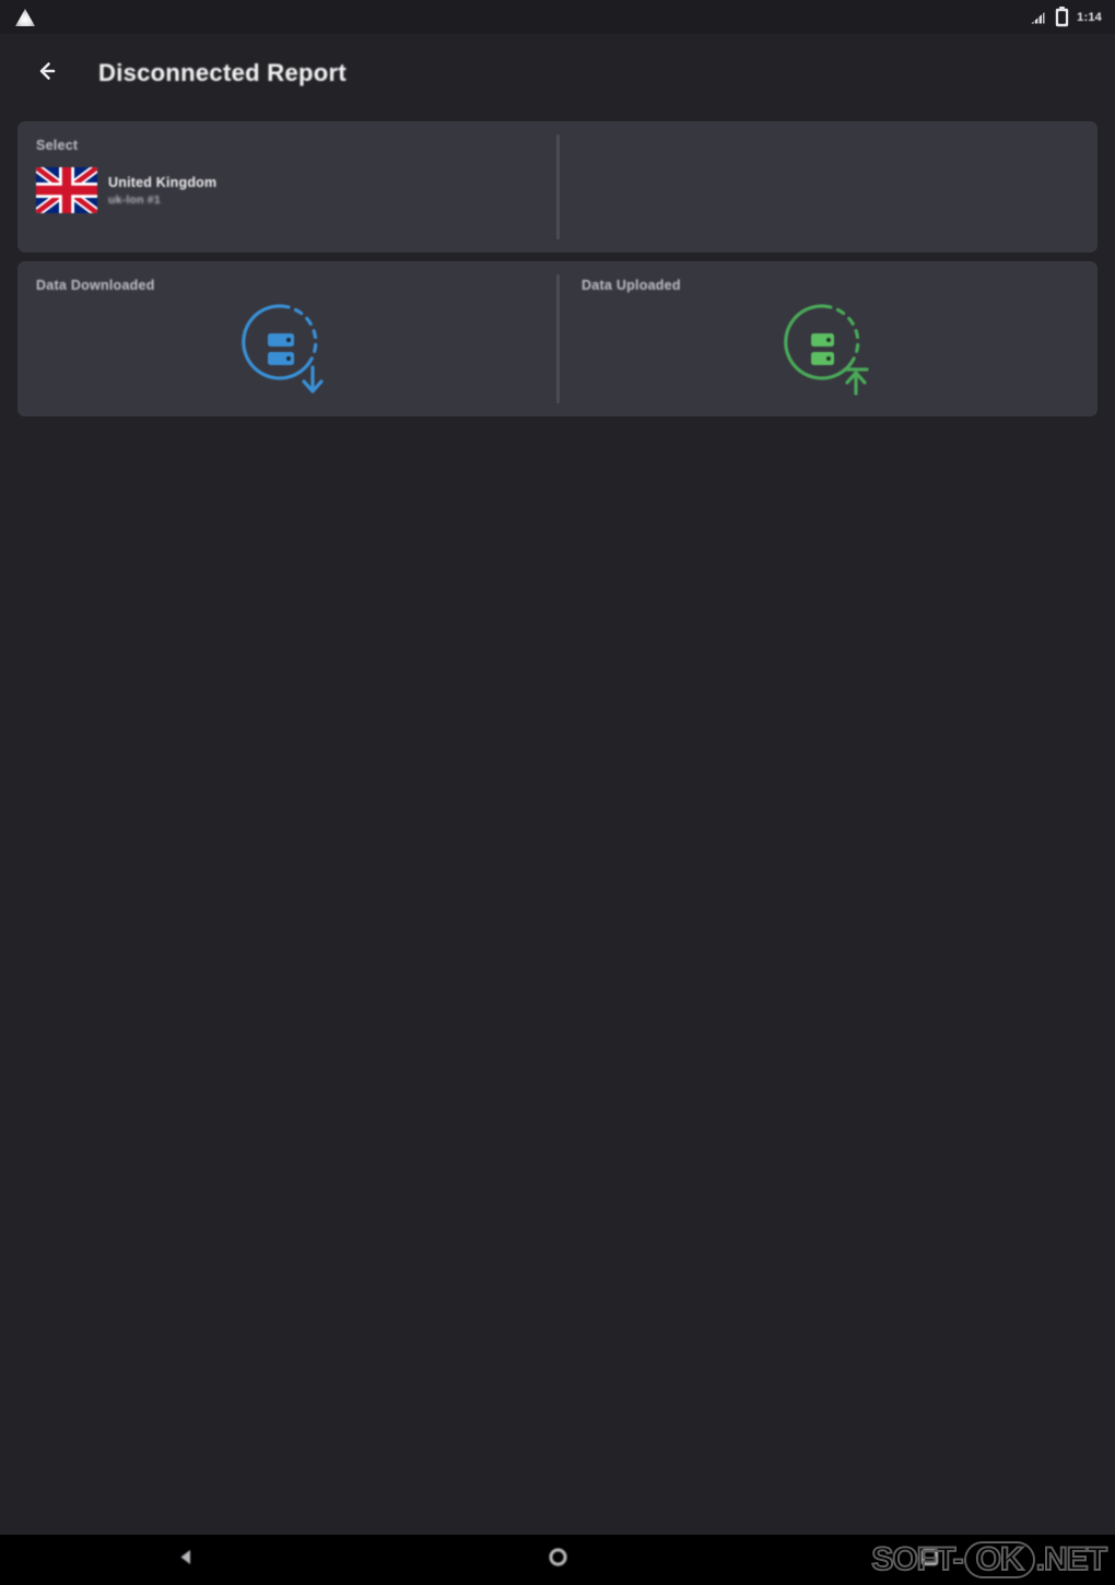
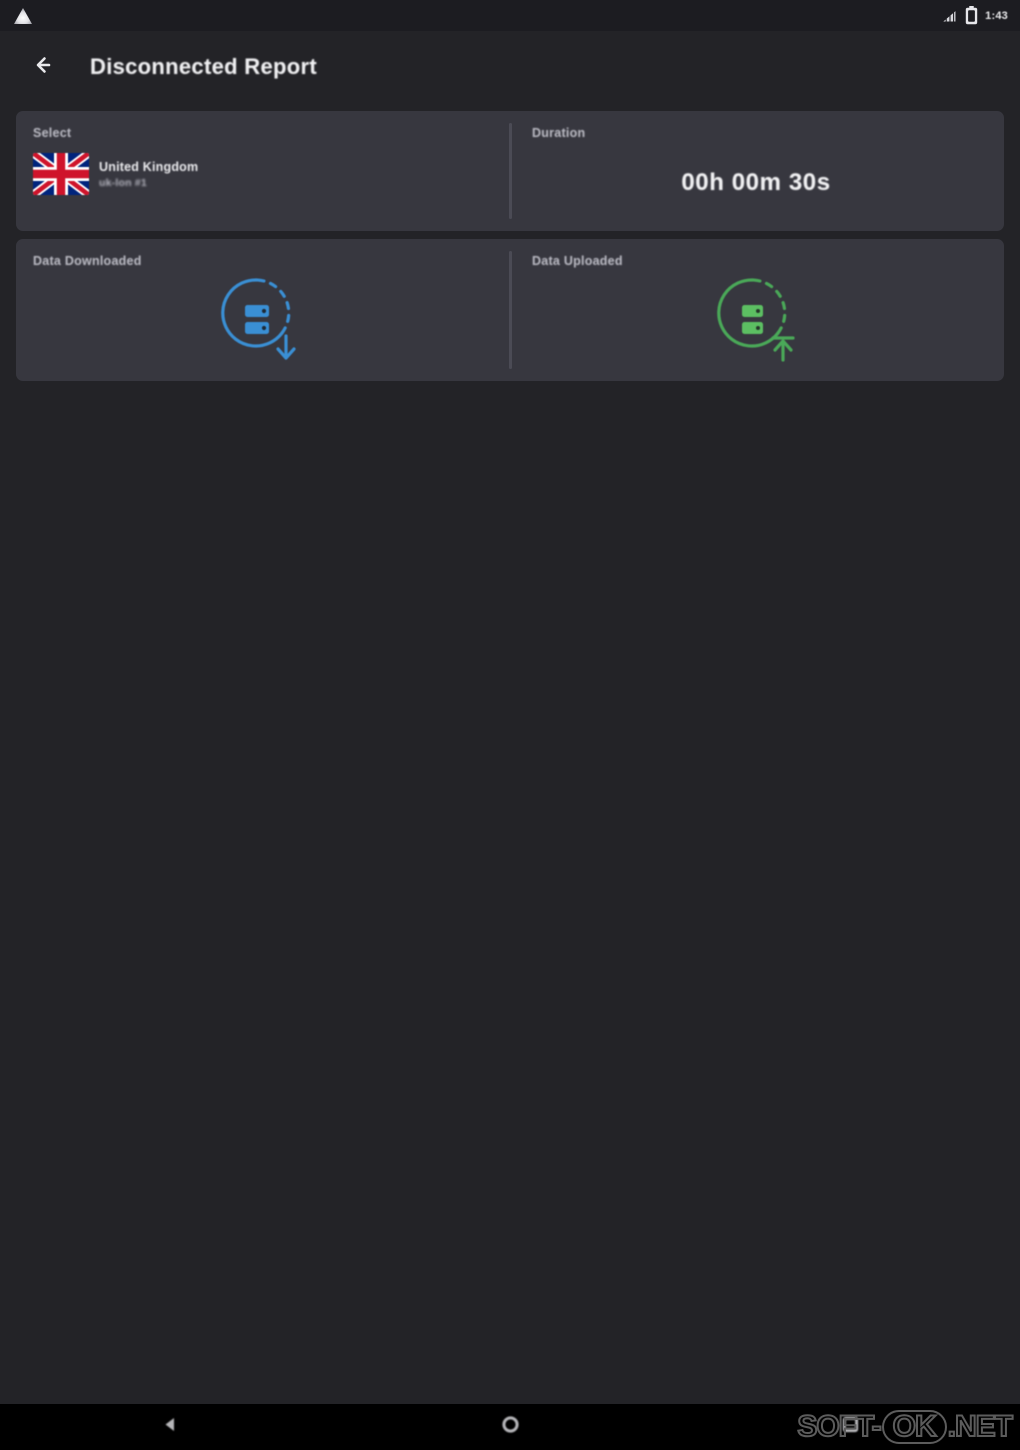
- 1:14
+ 1:43
  Disconnected Report
  Select
  United Kingdom
  uk-lon #1
+ Duration
+ 00h 00m 30s
  Data Downloaded
  Data Uploaded
  SOFT-
  OK
  .NET
